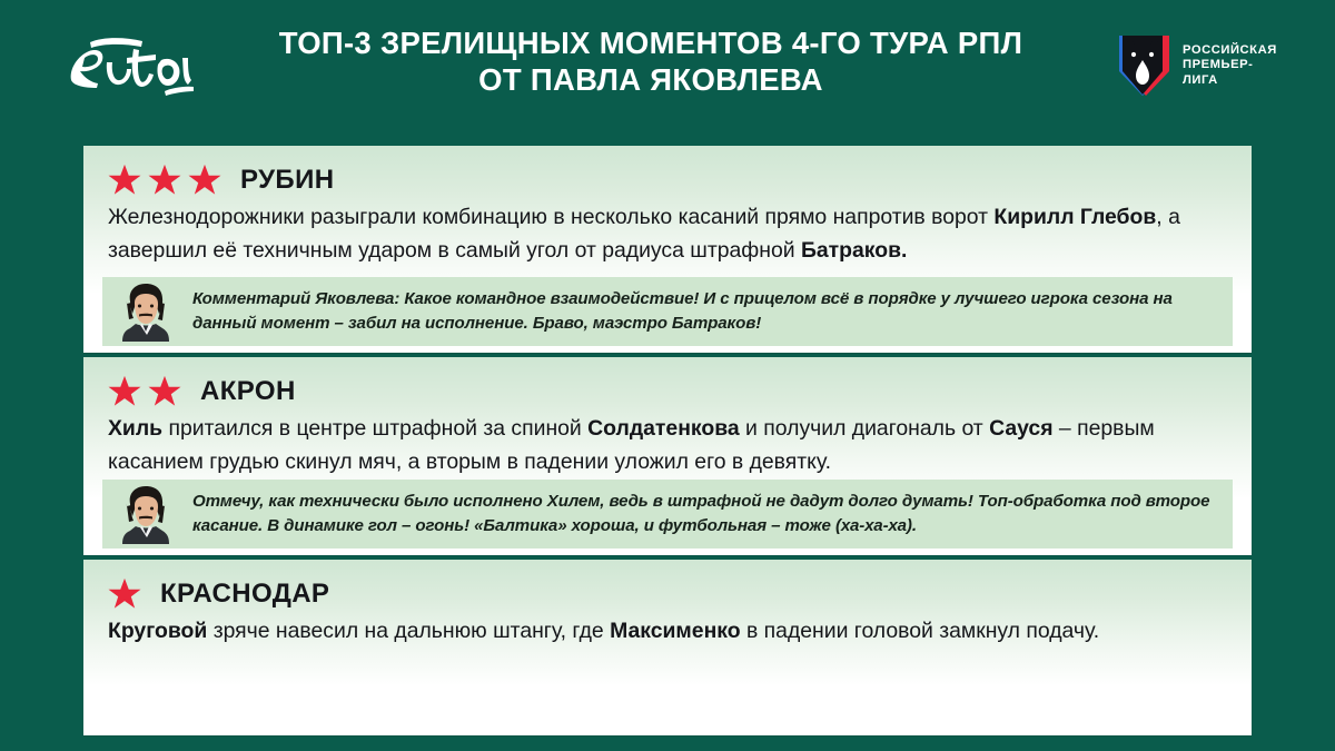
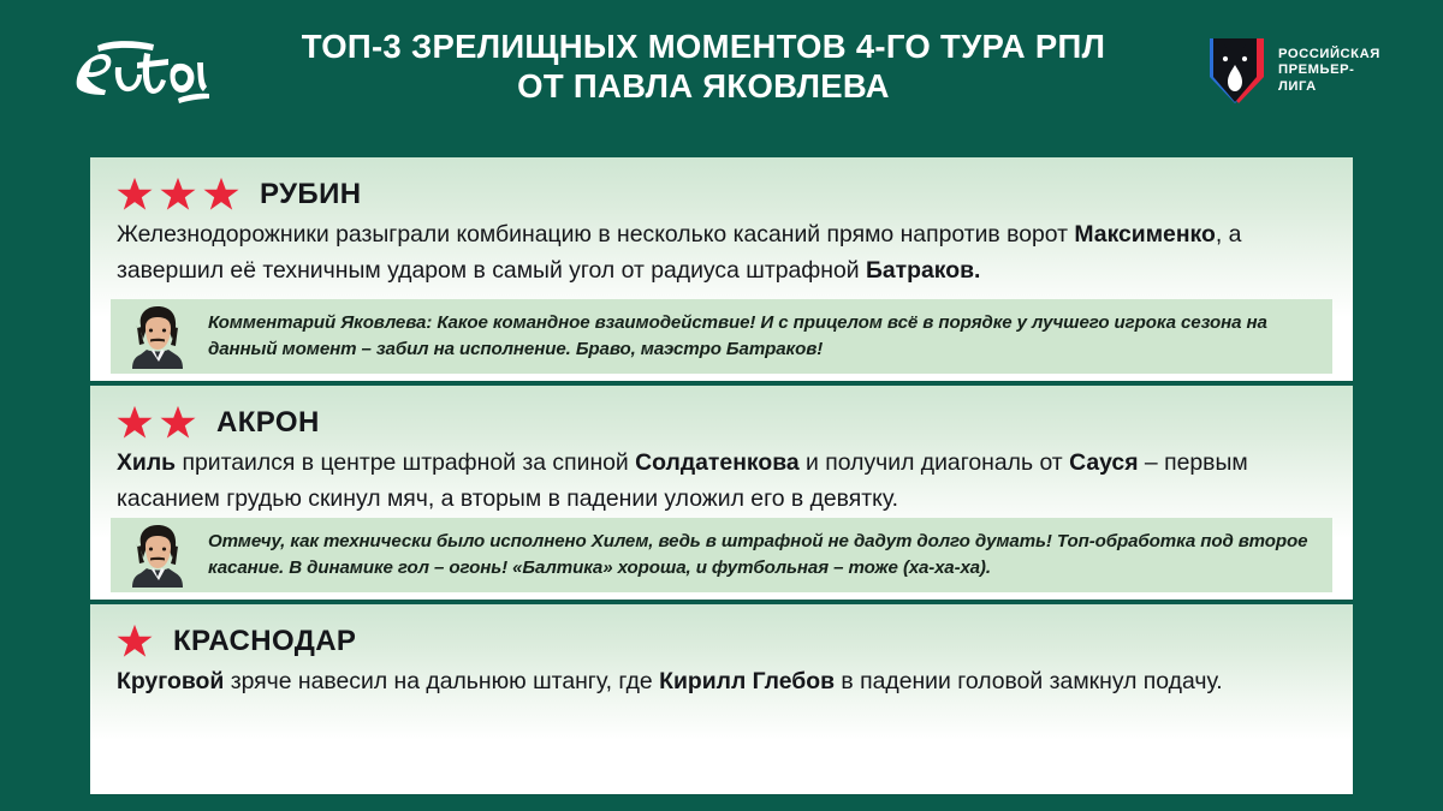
  ТОП-3 ЗРЕЛИЩНЫХ МОМЕНТОВ 4-ГО ТУРА РПЛ
  ОТ ПАВЛА ЯКОВЛЕВА
  РОССИЙСКАЯ
  ПРЕМЬЕР-
  ЛИГА
  РУБИН
- Железнодорожники разыграли комбинацию в несколько касаний прямо напротив ворот Кирилл Глебов, а завершил её техничным ударом в самый угол от радиуса штрафной Батраков.
+ Железнодорожники разыграли комбинацию в несколько касаний прямо напротив ворот Максименко, а завершил её техничным ударом в самый угол от радиуса штрафной Батраков.
  Комментарий Яковлева: Какое командное взаимодействие! И с прицелом всё в порядке у лучшего игрока сезона на данный момент – забил на исполнение. Браво, маэстро Батраков!
  АКРОН
  Хиль притаился в центре штрафной за спиной Солдатенкова и получил диагональ от Сауся – первым касанием грудью скинул мяч, а вторым в падении уложил его в девятку.
  Отмечу, как технически было исполнено Хилем, ведь в штрафной не дадут долго думать! Топ-обработка под второе касание. В динамике гол – огонь! «Балтика» хороша, и футбольная – тоже (ха-ха-ха).
  КРАСНОДАР
- Круговой зряче навесил на дальнюю штангу, где Максименко в падении головой замкнул подачу.
+ Круговой зряче навесил на дальнюю штангу, где Кирилл Глебов в падении головой замкнул подачу.
